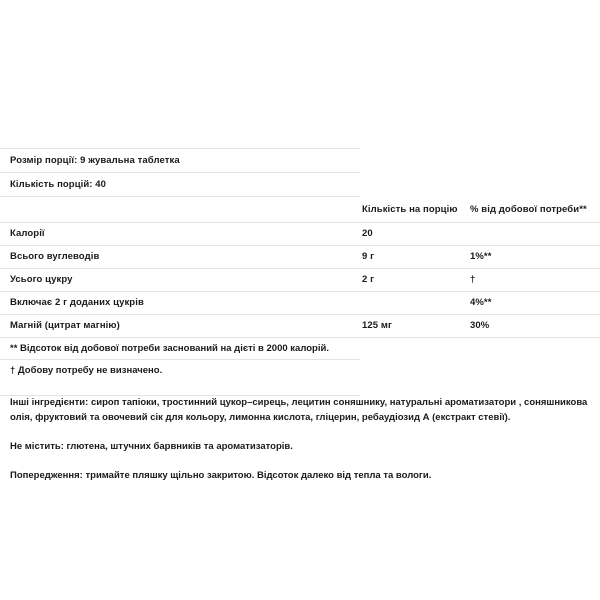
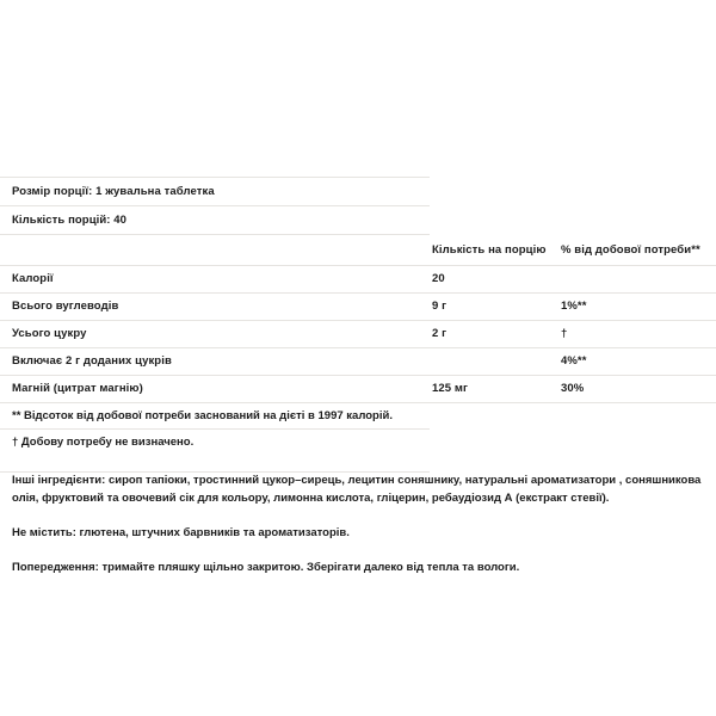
- Розмір порції: 9 жувальна таблетка
+ Розмір порції: 1 жувальна таблетка
  Кількість порцій: 40
  Кількість на порцію
  % від добової потреби**
  Калорії
  20
  Всього вуглеводів
  9 г
  1%**
  Усього цукру
  2 г
  †
  Включає 2 г доданих цукрів
  4%**
  Магній (цитрат магнію)
  125 мг
  30%
- ** Відсоток від добової потреби заснований на дієті в 2000 калорій.
+ ** Відсоток від добової потреби заснований на дієті в 1997 калорій.
  † Добову потребу не визначено.
  Інші інгредієнти: сироп тапіоки, тростинний цукор–сирець, лецитин соняшнику, натуральні ароматизатори , соняшникова олія, фруктовий та овочевий сік для кольору, лимонна кислота, гліцерин, ребаудіозид А (екстракт стевії).
  Не містить: глютена, штучних барвників та ароматизаторів.
- Попередження: тримайте пляшку щільно закритою. Відсоток далеко від тепла та вологи.
+ Попередження: тримайте пляшку щільно закритою. Зберігати далеко від тепла та вологи.
